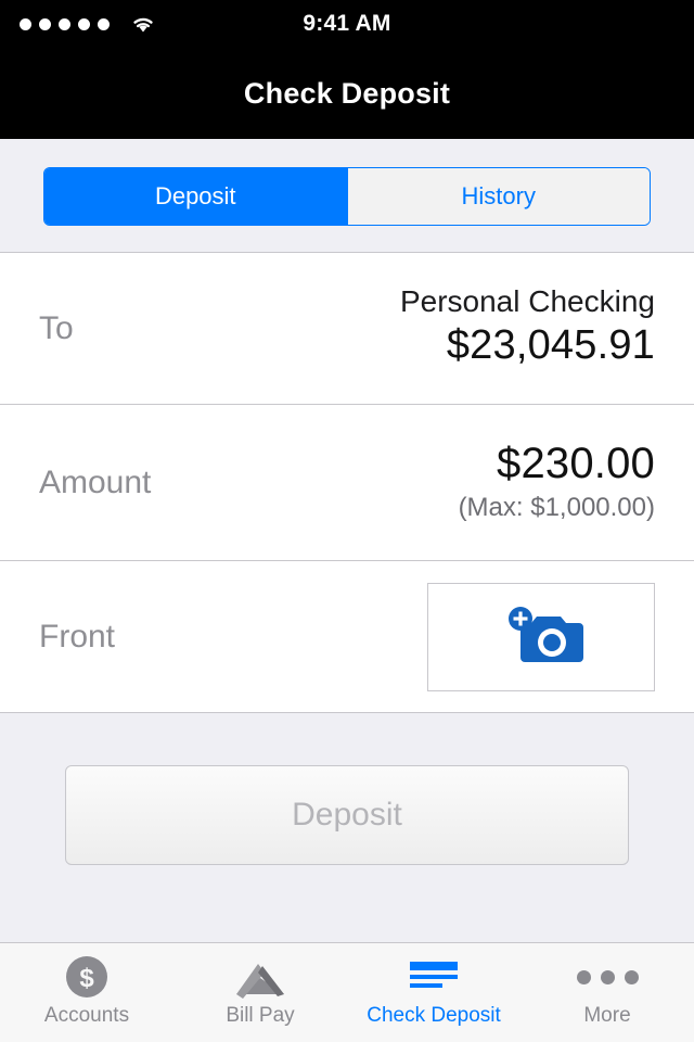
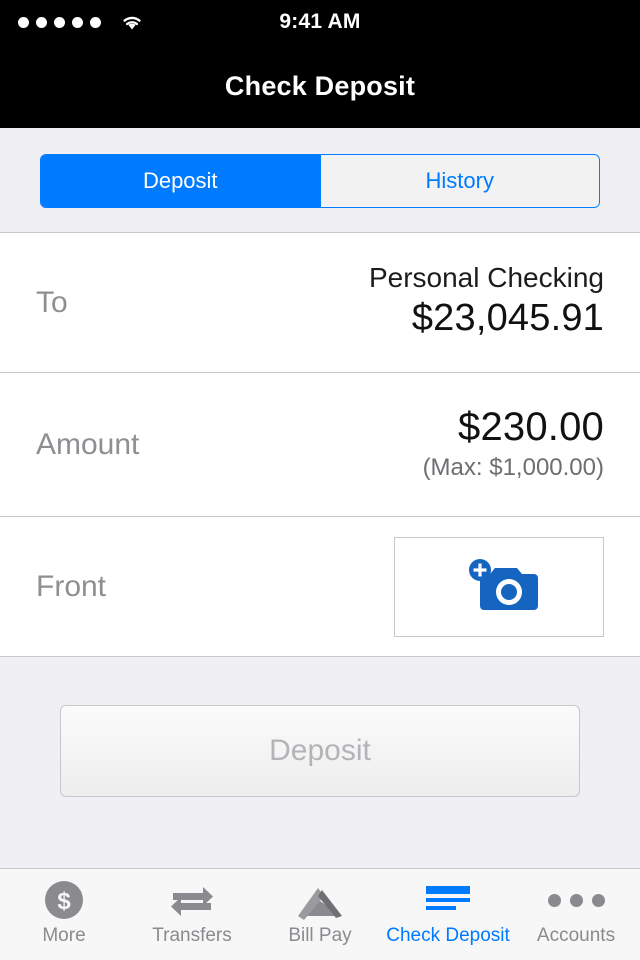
  9:41 AM
  Check Deposit
  Deposit
  History
  To
  Personal Checking
  $23,045.91
  Amount
  $230.00
  (Max: $1,000.00)
  Front
  Deposit
  $
- Accounts
+ More
+ Transfers
  Bill Pay
  Check Deposit
- More
+ Accounts
